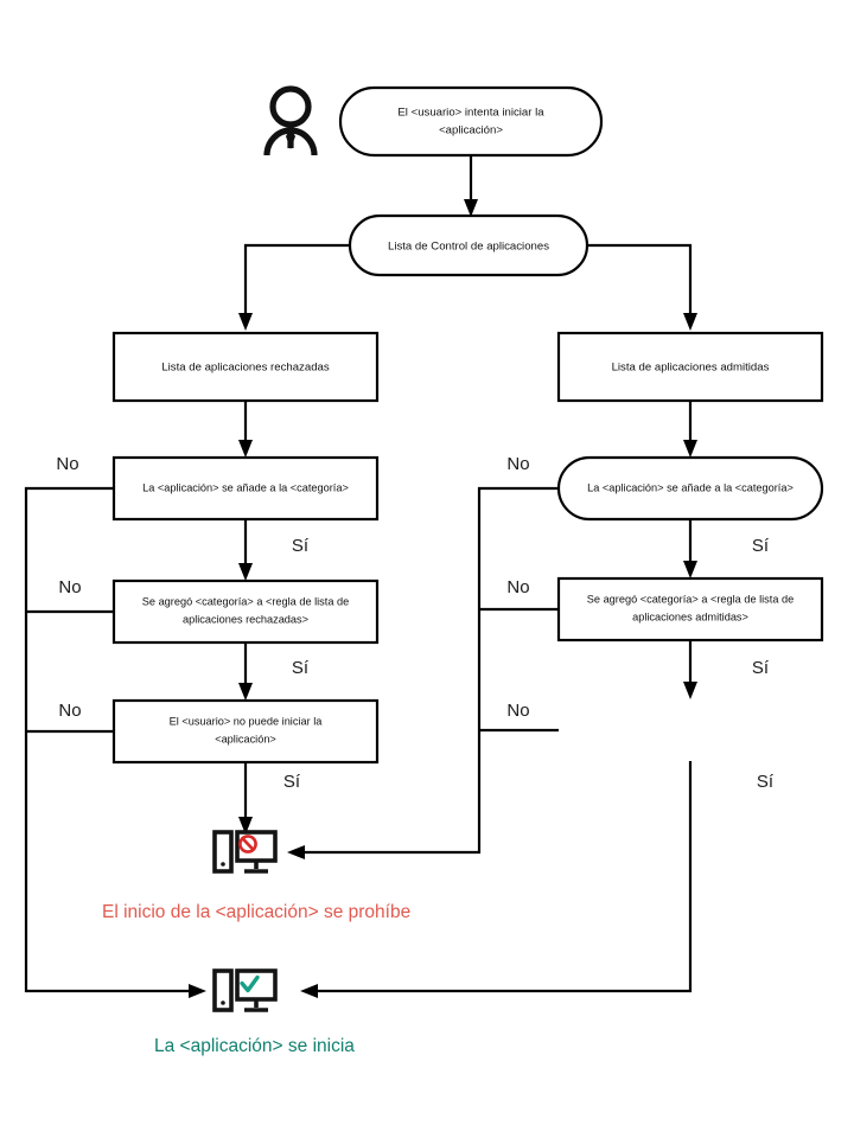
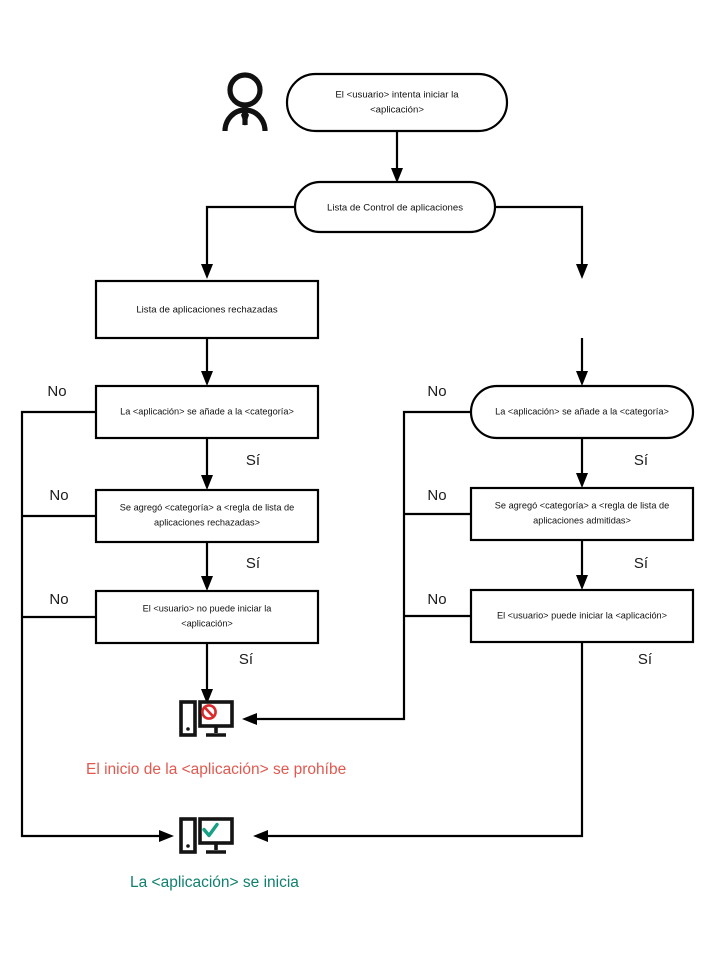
  El <usuario> intenta iniciar la
  <aplicación>
  Lista de Control de aplicaciones
  Lista de aplicaciones rechazadas
- Lista de aplicaciones admitidas
  La <aplicación> se añade a la <categoría>
  La <aplicación> se añade a la <categoría>
  Se agregó <categoría> a <regla de lista de
  aplicaciones rechazadas>
  Se agregó <categoría> a <regla de lista de
  aplicaciones admitidas>
  El <usuario> no puede iniciar la
  <aplicación>
+ El <usuario> puede iniciar la <aplicación>
  No
  No
  No
  Sí
  Sí
  Sí
  No
  No
  No
  Sí
  Sí
  Sí
  El inicio de la <aplicación> se prohíbe
  La <aplicación> se inicia
